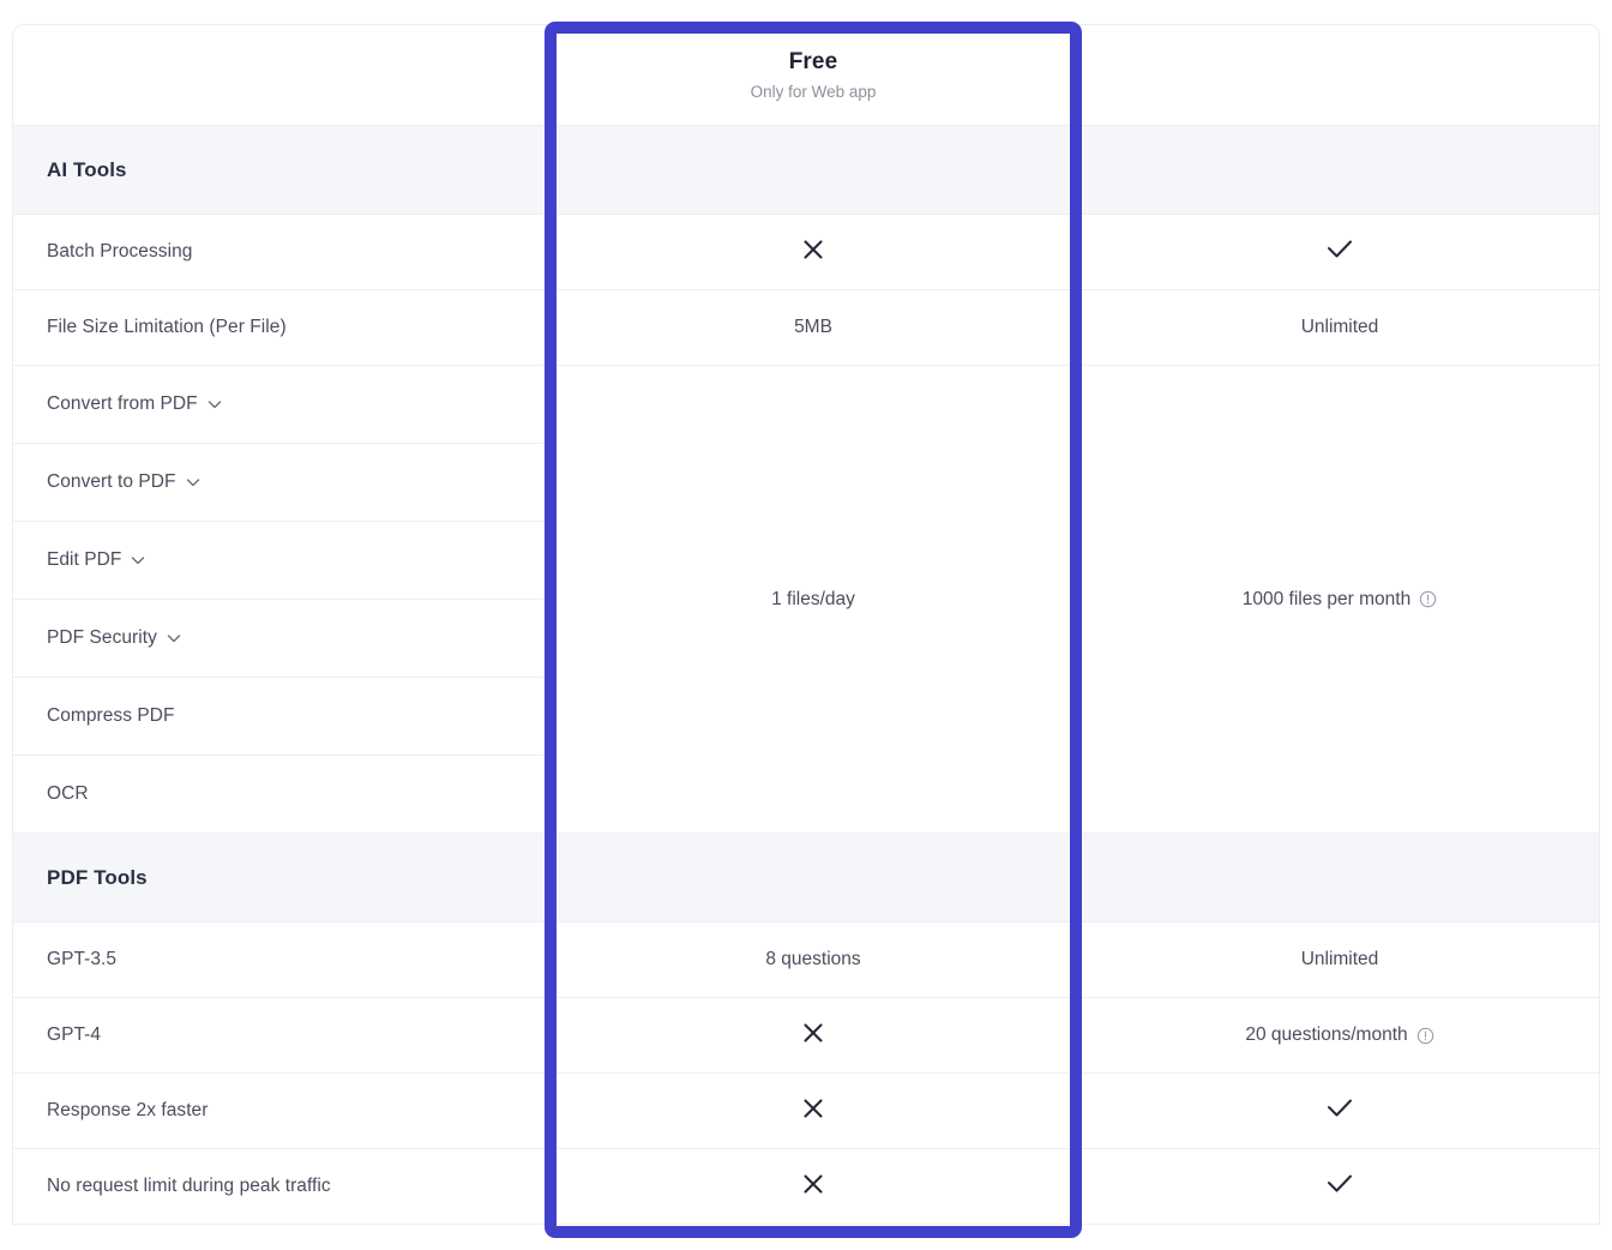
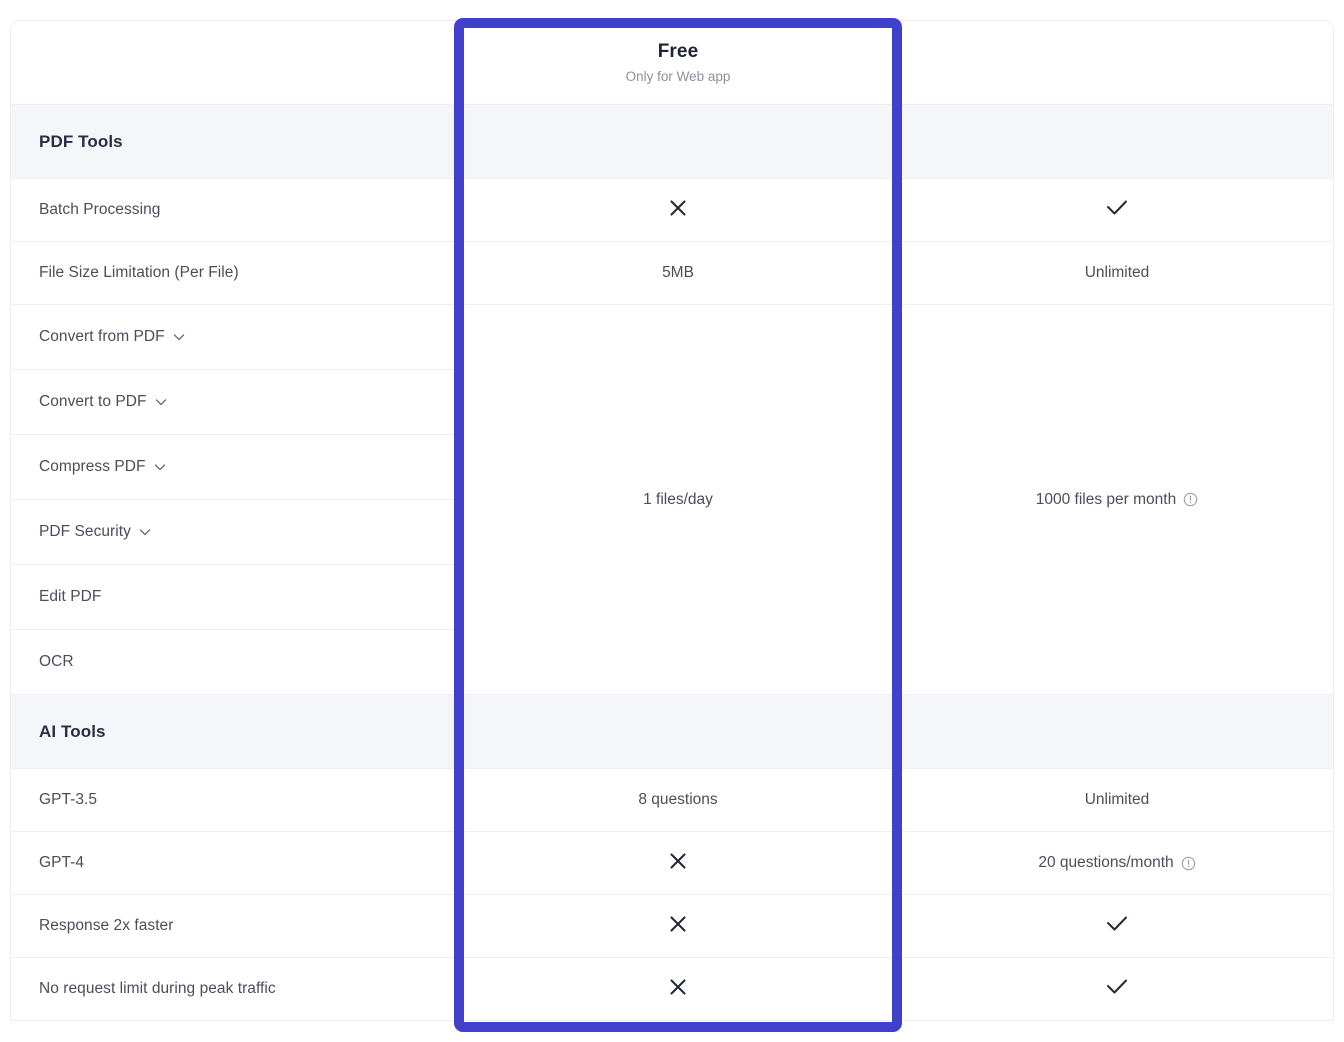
  Free
  Only for Web app
- AI Tools
+ PDF Tools
  Batch Processing
  File Size Limitation (Per File)
  5MB
  Unlimited
  Convert from PDF
  Convert to PDF
- Edit PDF
+ Compress PDF
  PDF Security
- Compress PDF
+ Edit PDF
  OCR
  1 files/day
  1000 files per month
- PDF Tools
+ AI Tools
  GPT-3.5
  8 questions
  Unlimited
  GPT-4
  20 questions/month
  Response 2x faster
  No request limit during peak traffic
